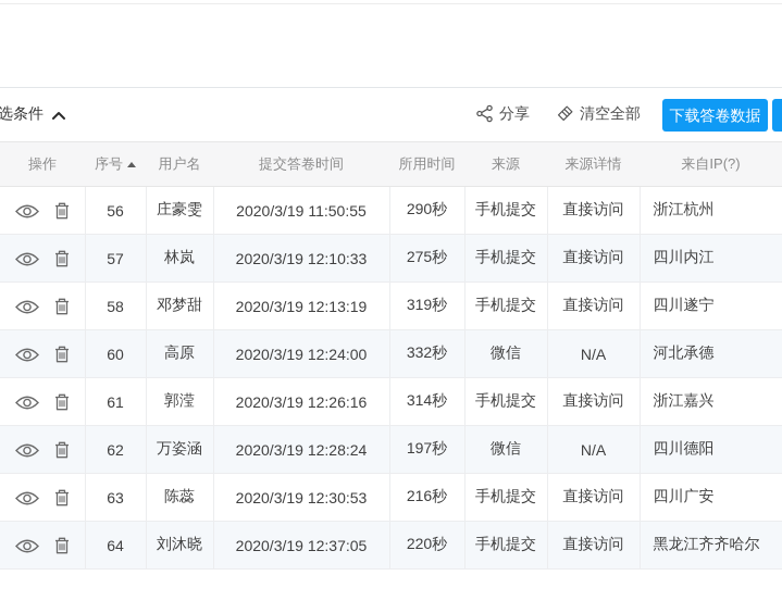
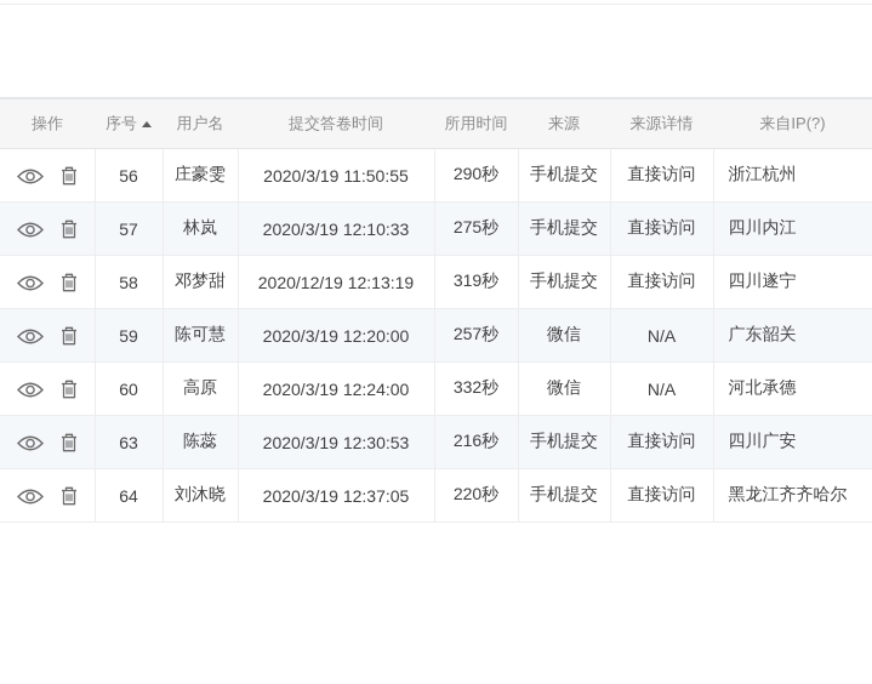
- 选条件
- 分享
- 清空全部
- 下载答卷数据
  操作	序号	用户名	提交答卷时间	所用时间	来源	来源详情	来自IP(?)
  	56	庄豪雯	2020/3/19 11:50:55	290秒	手机提交	直接访问	浙江杭州
  	57	林岚	2020/3/19 12:10:33	275秒	手机提交	直接访问	四川内江
- 	58	邓梦甜	2020/3/19 12:13:19	319秒	手机提交	直接访问	四川遂宁
+ 	58	邓梦甜	2020/12/19 12:13:19	319秒	手机提交	直接访问	四川遂宁
+ 	59	陈可慧	2020/3/19 12:20:00	257秒	微信	N/A	广东韶关
  	60	高原	2020/3/19 12:24:00	332秒	微信	N/A	河北承德
- 	61	郭滢	2020/3/19 12:26:16	314秒	手机提交	直接访问	浙江嘉兴
- 	62	万姿涵	2020/3/19 12:28:24	197秒	微信	N/A	四川德阳
  	63	陈蕊	2020/3/19 12:30:53	216秒	手机提交	直接访问	四川广安
  	64	刘沐晓	2020/3/19 12:37:05	220秒	手机提交	直接访问	黑龙江齐齐哈尔
